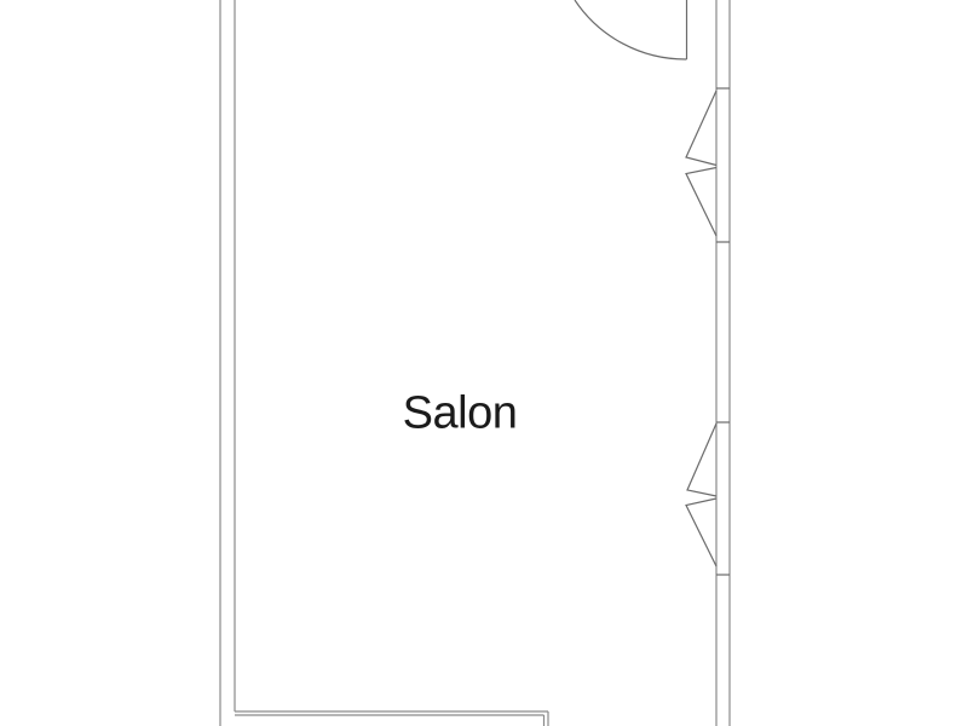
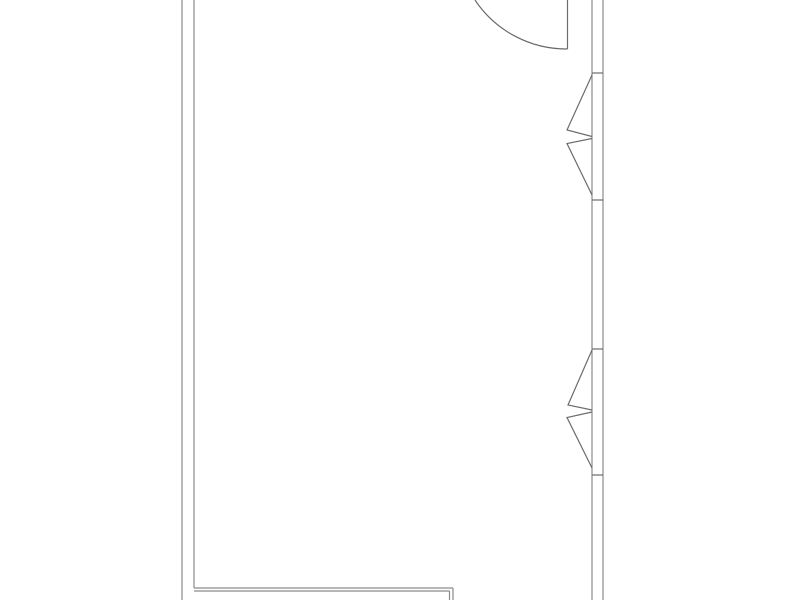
- Salon
